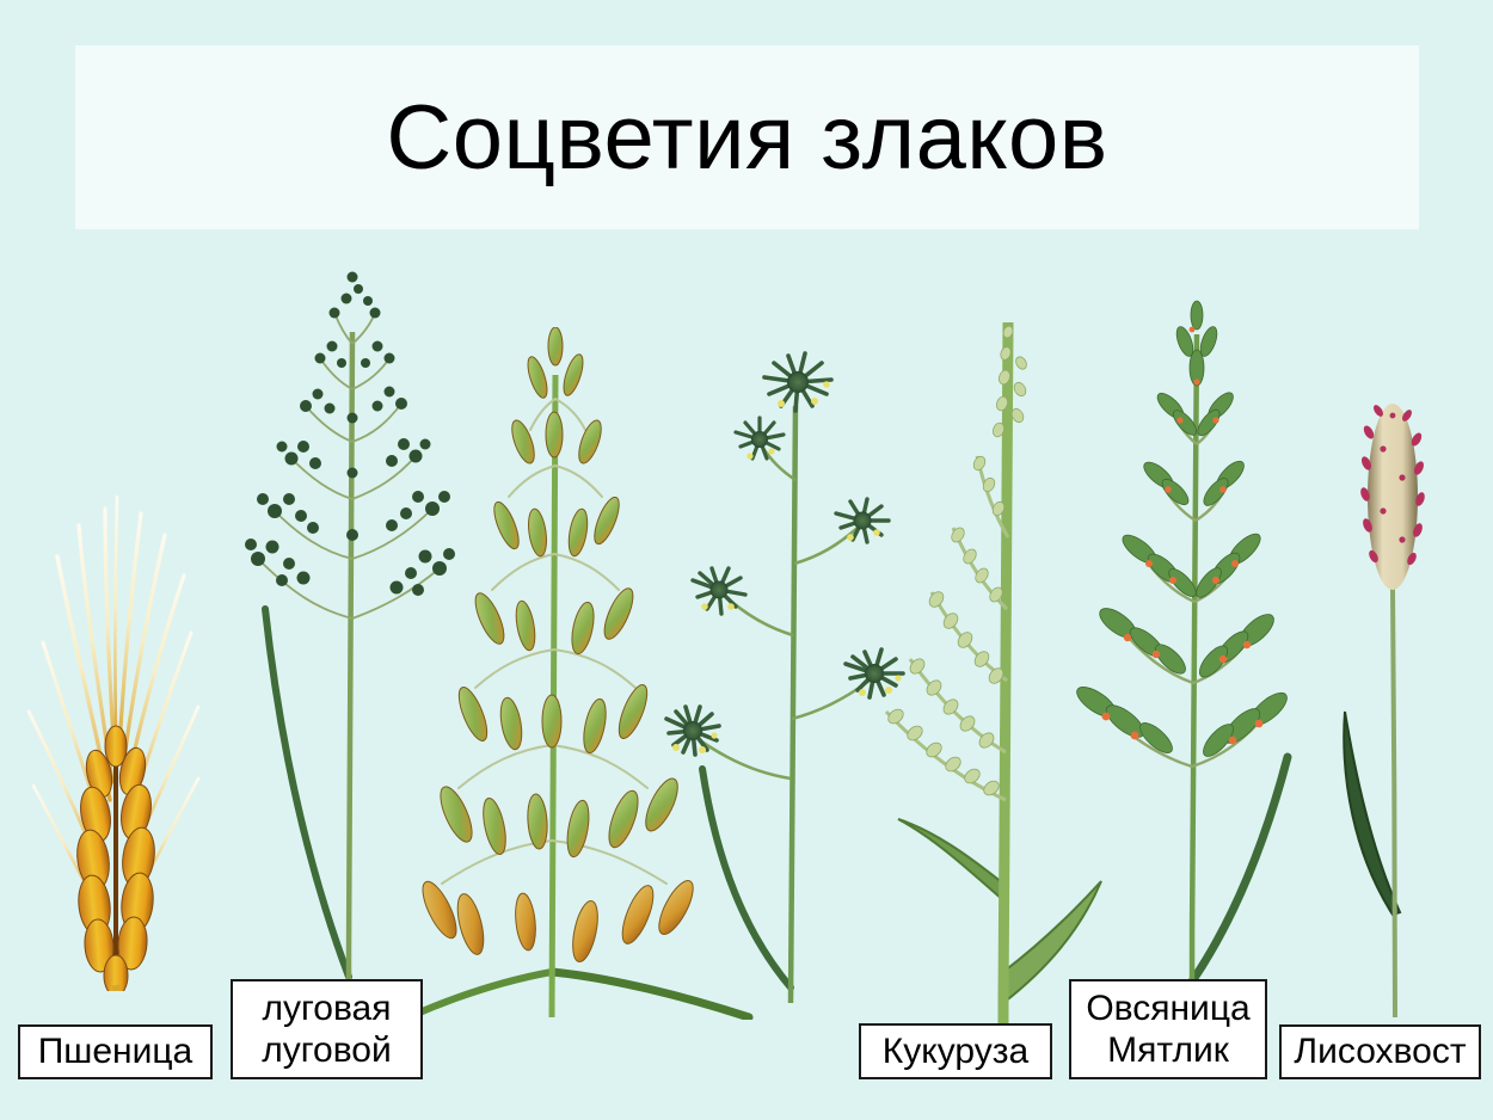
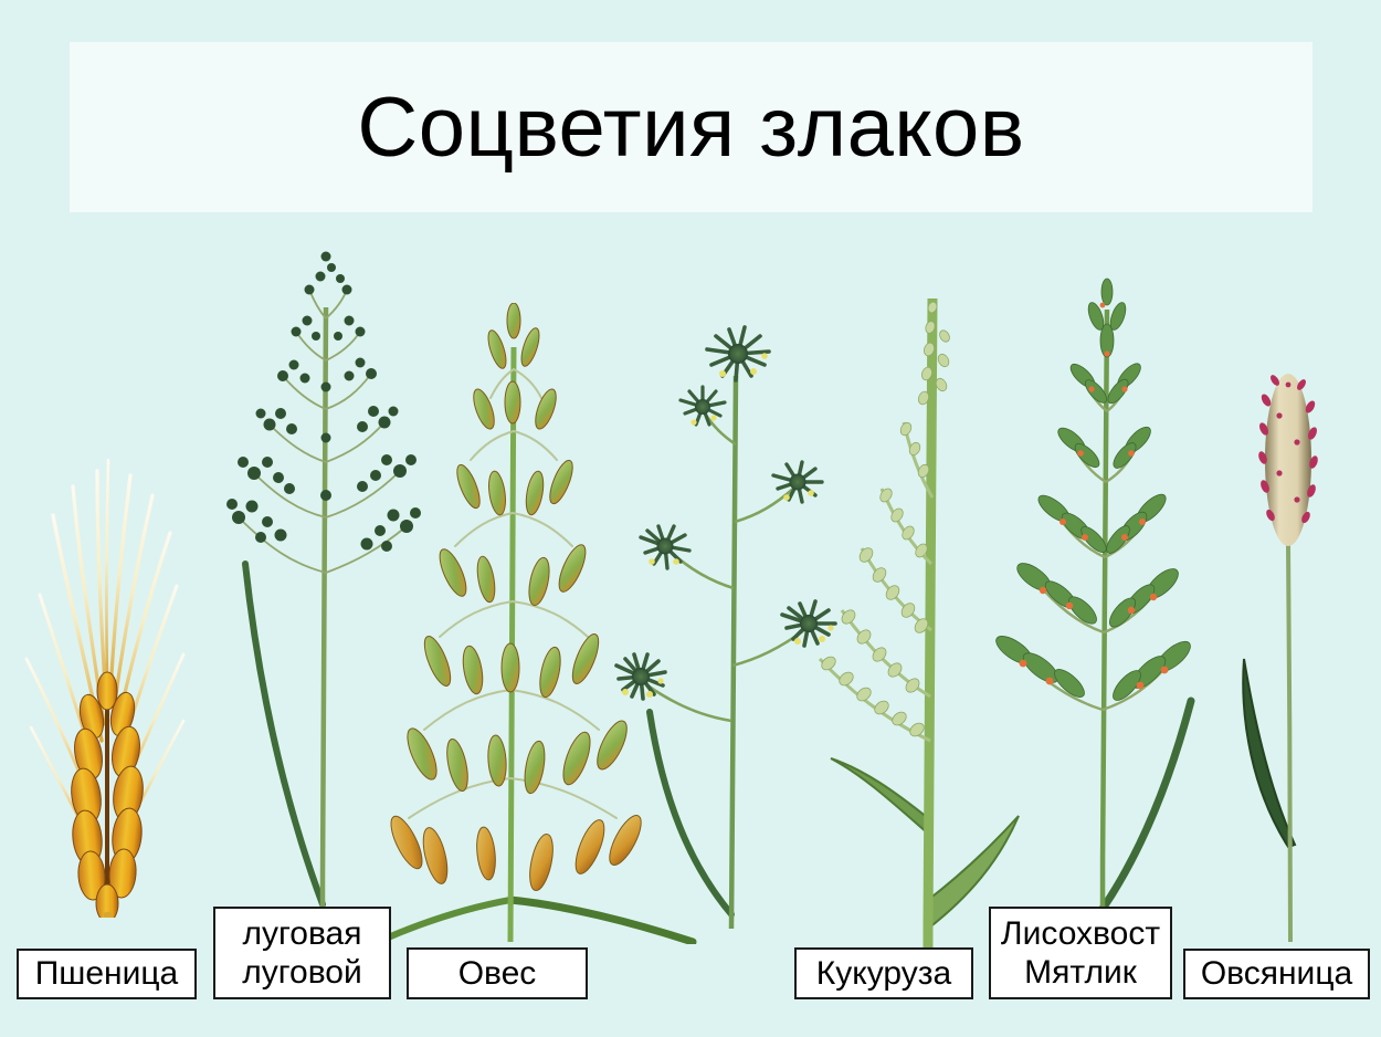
  Соцветия злаков
  Пшеница
  луговая
  луговой
+ Овес
  Кукуруза
- Овсяница
+ Лисохвост
  Мятлик
- Лисохвост
+ Овсяница
